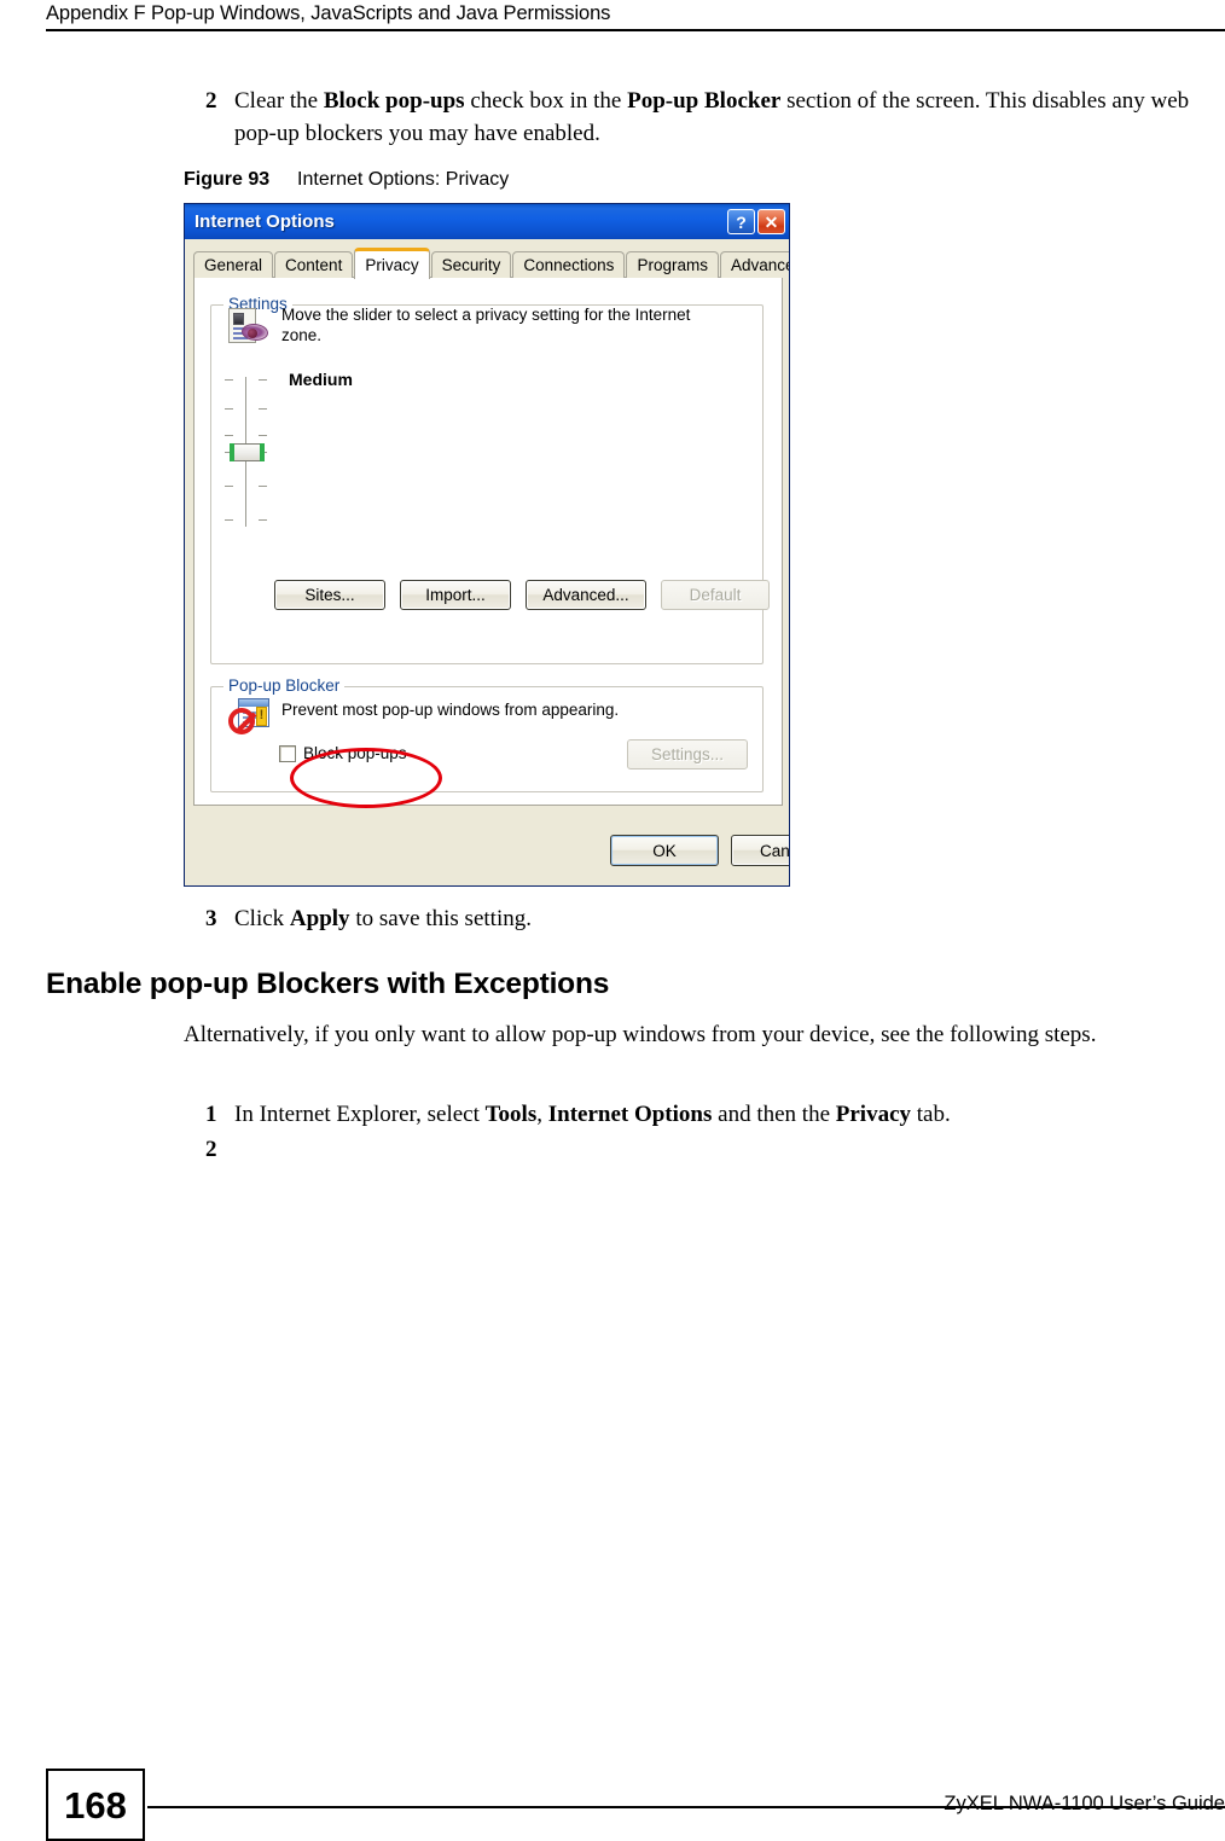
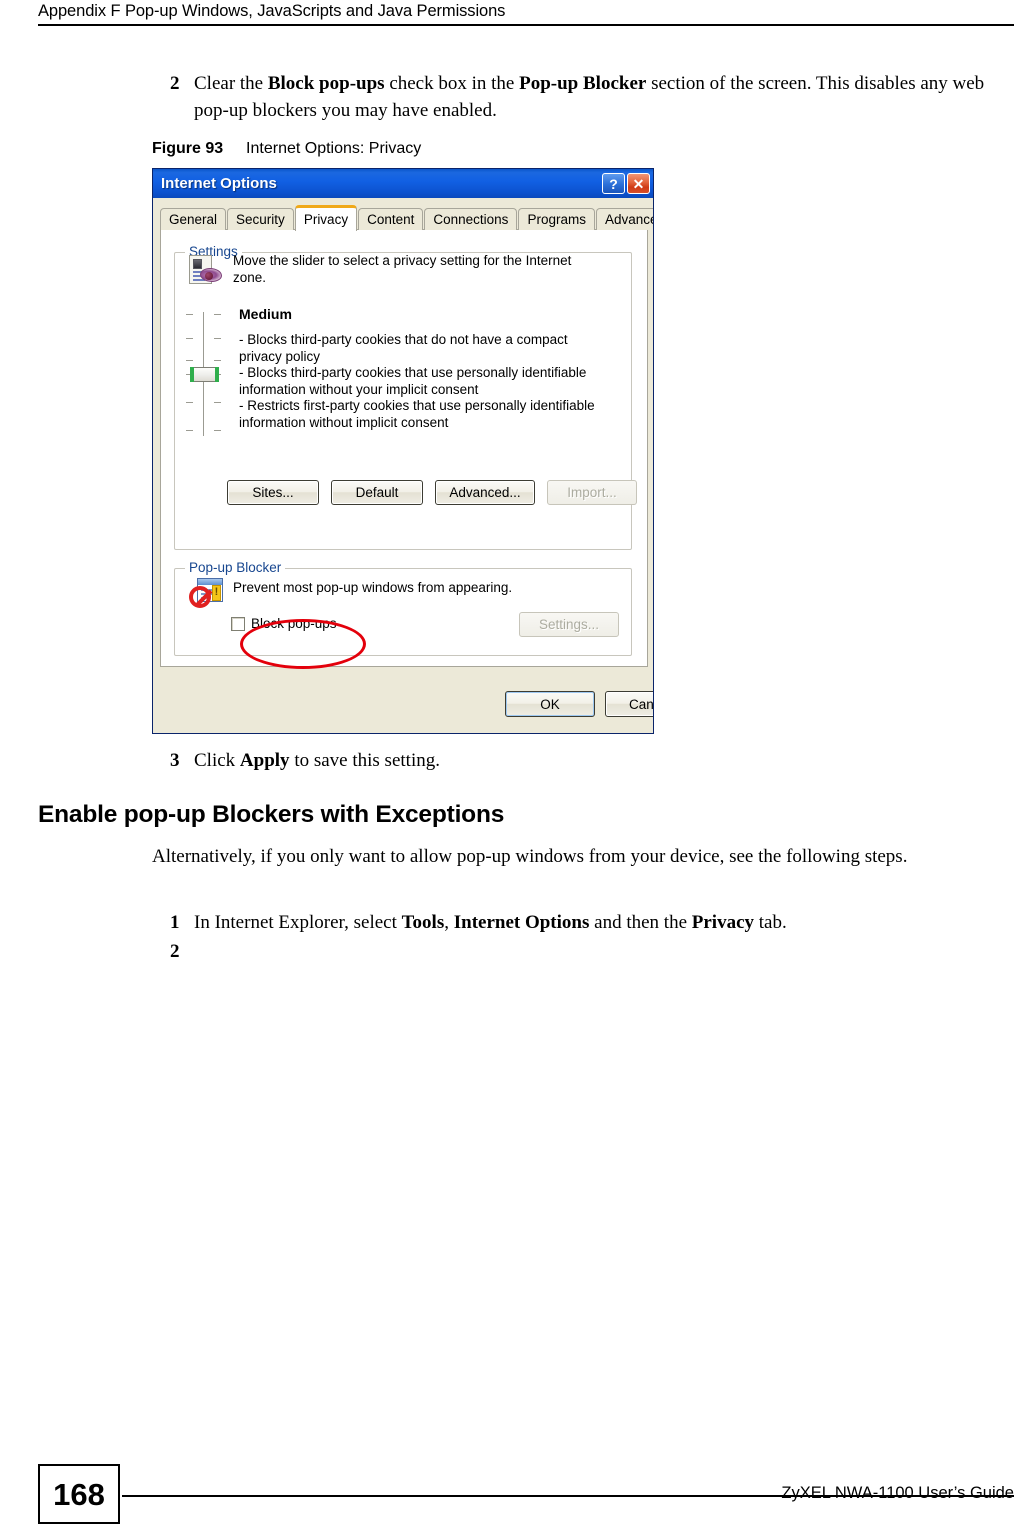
  Appendix F Pop-up Windows, JavaScripts and Java Permissions
  2
  Clear the Block pop-ups check box in the Pop-up Blocker section of the screen. This disables any web pop-up blockers you may have enabled.
  Figure 93 Internet Options: Privacy
  Internet Options
  ?
  ✕
  General
- Content
+ Security
  Privacy
- Security
+ Content
  Connections
  Programs
  Advanc
  Settings
  Move the slider to select a privacy setting for the Internet zone.
  Medium
+ - Blocks third-party cookies that do not have a compact privacy policy
+ - Blocks third-party cookies that use personally identifiable information without your implicit consent
+ - Restricts first-party cookies that use personally identifiable information without implicit consent
  Sites...
- Import...
+ Default
  Advanced...
- Default
+ Import...
  Pop-up Blocker
  !
  Prevent most pop-up windows from appearing.
  Block pop-ups
  Settings...
  OK
  3
  Click Apply to save this setting.
  Enable pop-up Blockers with Exceptions
  Alternatively, if you only want to allow pop-up windows from your device, see the following steps.
  1
  In Internet Explorer, select Tools, Internet Options and then the Privacy tab.
  2
  168
  ZyXEL NWA-1100 User’s Guide
